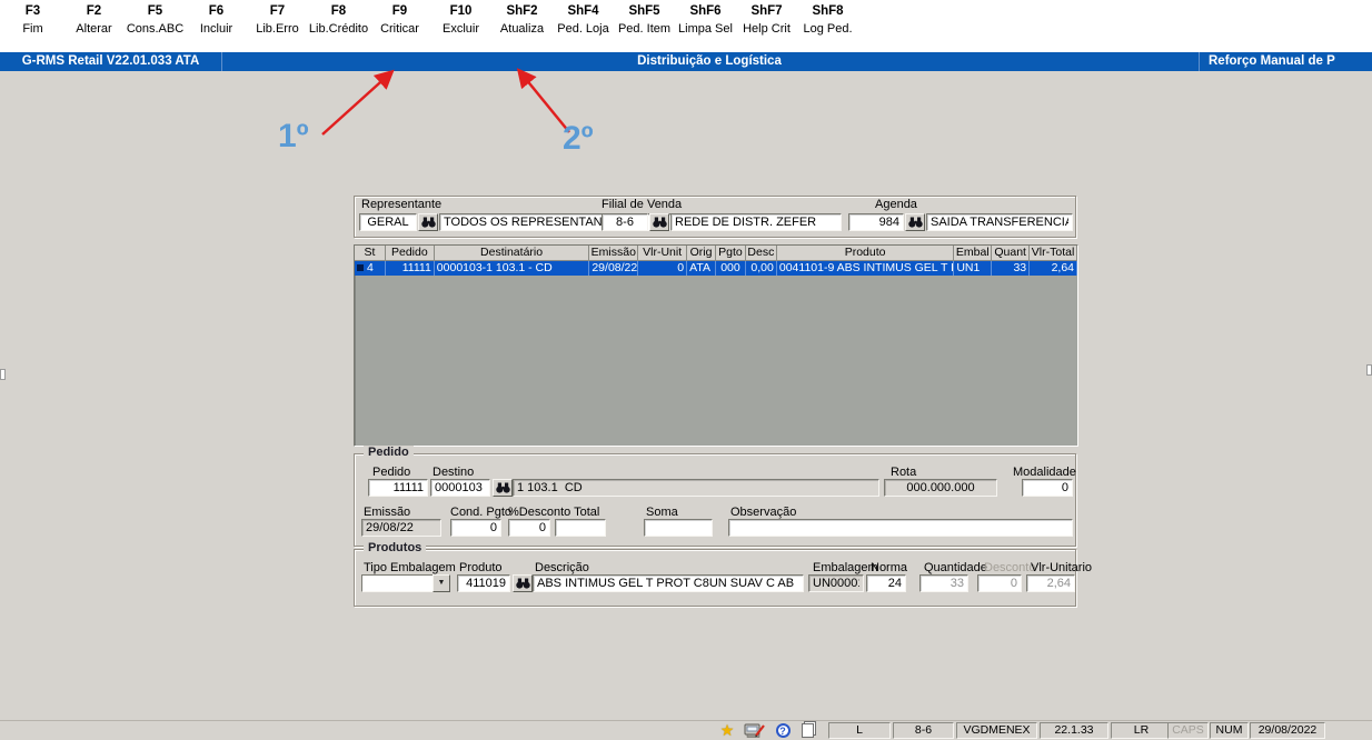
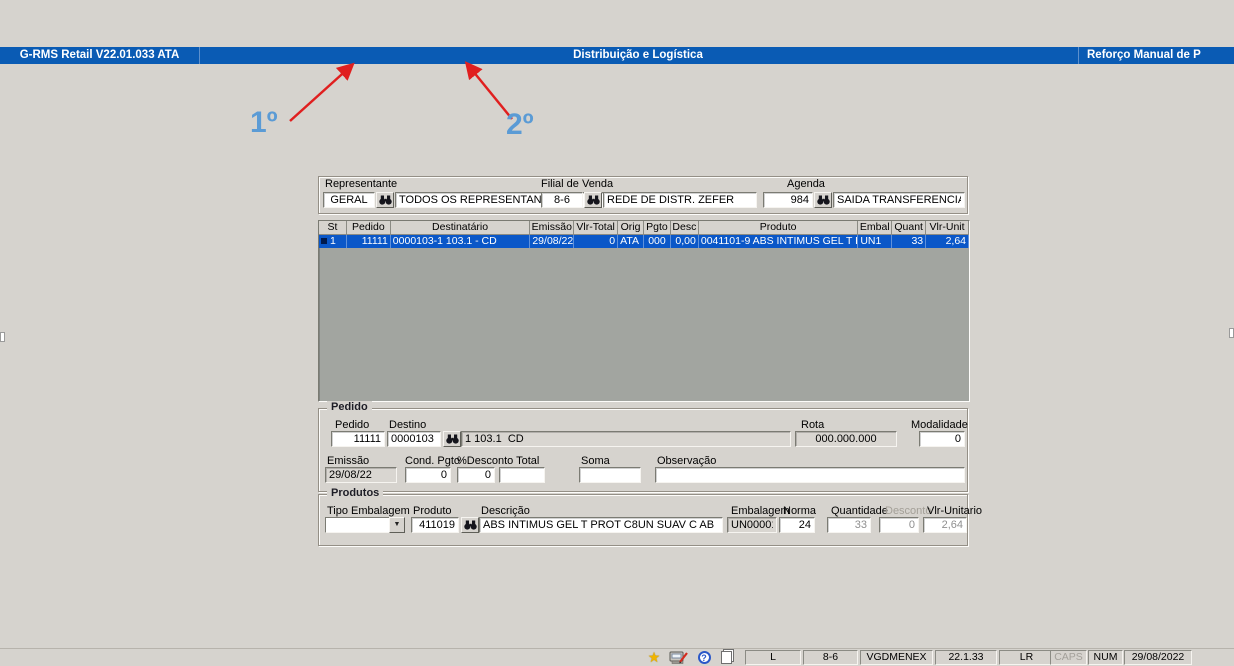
- F3
- Fim
- F2
- Alterar
- F5
- Cons.ABC
- F6
- Incluir
- F7
- Lib.Erro
- F8
- Lib.Crédito
- F9
- Criticar
- F10
- Excluir
- ShF2
- Atualiza
- ShF4
- Ped. Loja
- ShF5
- Ped. Item
- ShF6
- Limpa Sel
- ShF7
- Help Crit
- ShF8
- Log Ped.
  G-RMS Retail V22.01.033 ATA
  Distribuição e Logística
  Reforço Manual de P
  1º
  2º
  Representante
  GERAL
  TODOS OS REPRESENTAN
  Filial de Venda
  8-6
  REDE DE DISTR. ZEFER
  Agenda
  984
  SAIDA TRANSFERENCI
  St
  Pedido
  Destinatário
  Emissão
- Vlr-Unit
+ Vlr-Total
  Orig
  Pgto
  Desc
  Produto
  Embal
  Quant
- Vlr-Total
+ Vlr-Unit
- 4
+ 1
  11111
  0000103-1 103.1 - CD
  29/08/22
  0
  ATA
  000
  0,00
  0041101-9 ABS INTIMUS GEL T
  UN1
  33
  2,64
  Pedido
  Pedido
  Destino
  11111
  0000103
  1 103.1 CD
  Rota
  000.000.000
  Modalidade
  0
  Emissão
  Cond. Pgto
  %Desconto Total
  Soma
  Observação
  29/08/22
  0
  0
  Produtos
  Tipo Embalagem
  Produto
  Descrição
  Embalagem
  Norma
  Quantidade
  Desconto
  Vlr-Unitario
  411019
  ABS INTIMUS GEL T PROT C8UN SUAV C AB
  UN0000
  24
  33
  0
  2,64
  ★
  ?
  L
  8-6
  VGDMENEX
  22.1.33
  LR
  CAPS
  NUM
  29/08/2022
